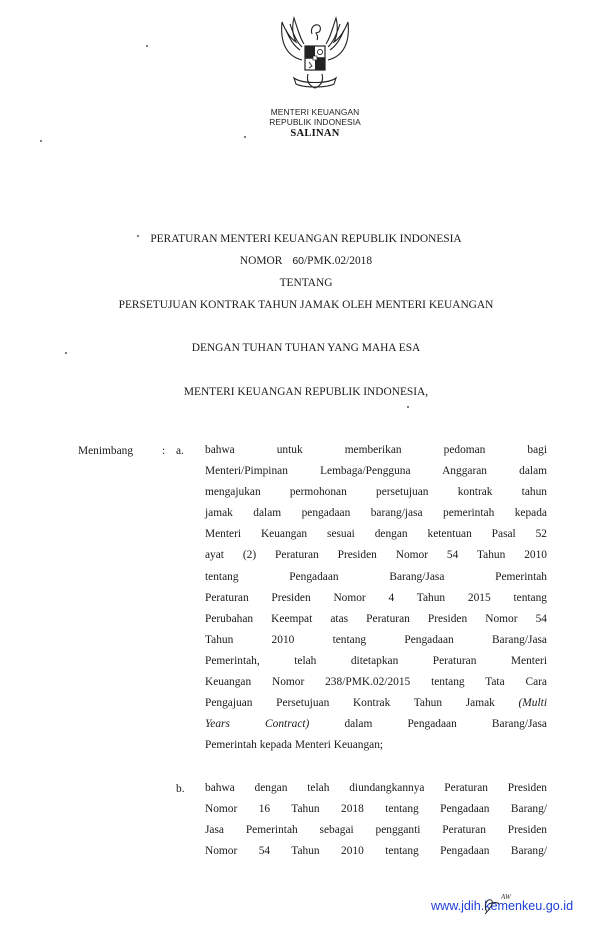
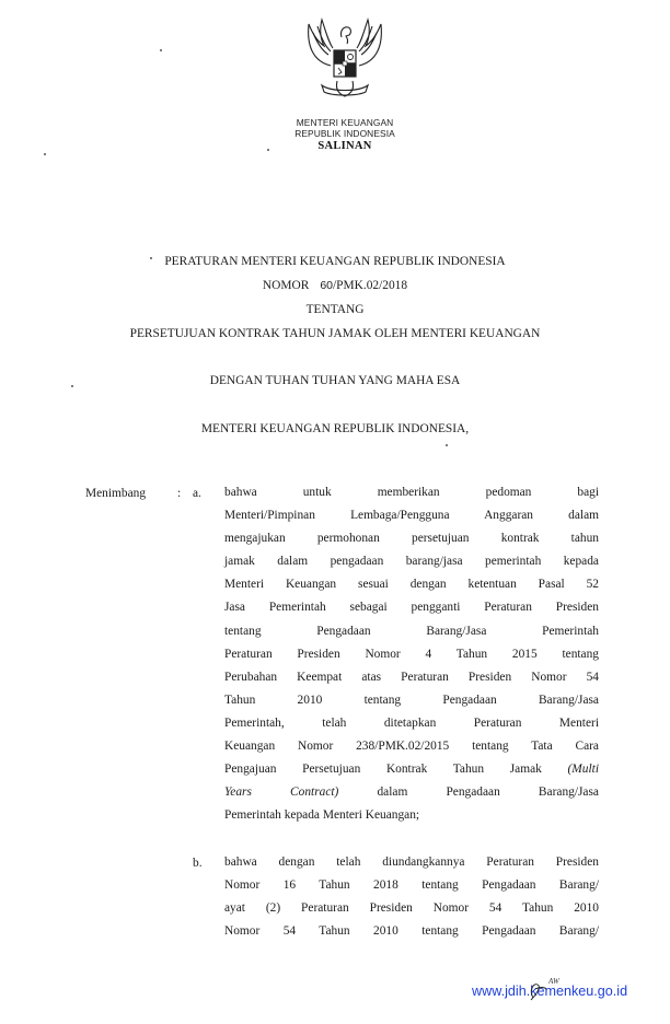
  MENTERI KEUANGAN
  REPUBLIK INDONESIA
  SALINAN
  PERATURAN MENTERI KEUANGAN REPUBLIK INDONESIA
  NOMOR 60/PMK.02/2018
  TENTANG
  PERSETUJUAN KONTRAK TAHUN JAMAK OLEH MENTERI KEUANGAN
  DENGAN TUHAN TUHAN YANG MAHA ESA
  MENTERI KEUANGAN REPUBLIK INDONESIA,
  Menimbang
  :
  a.
  bahwa untuk memberikan pedoman bagi
  Menteri/Pimpinan Lembaga/Pengguna Anggaran dalam
  mengajukan permohonan persetujuan kontrak tahun
  jamak dalam pengadaan barang/jasa pemerintah kepada
  Menteri Keuangan sesuai dengan ketentuan Pasal 52
- ayat (2) Peraturan Presiden Nomor 54 Tahun 2010
+ Jasa Pemerintah sebagai pengganti Peraturan Presiden
  tentang Pengadaan Barang/Jasa Pemerintah
  Peraturan Presiden Nomor 4 Tahun 2015 tentang
  Perubahan Keempat atas Peraturan Presiden Nomor 54
  Tahun 2010 tentang Pengadaan Barang/Jasa
  Pemerintah, telah ditetapkan Peraturan Menteri
  Keuangan Nomor 238/PMK.02/2015 tentang Tata Cara
  Pengajuan Persetujuan Kontrak Tahun Jamak (Multi
  Years Contract) dalam Pengadaan Barang/Jasa
  Pemerintah kepada Menteri Keuangan;
  b.
  bahwa dengan telah diundangkannya Peraturan Presiden
  Nomor 16 Tahun 2018 tentang Pengadaan Barang/
- Jasa Pemerintah sebagai pengganti Peraturan Presiden
+ ayat (2) Peraturan Presiden Nomor 54 Tahun 2010
  Nomor 54 Tahun 2010 tentang Pengadaan Barang/
  www.jdih.kemenkeu.go.id
  AW
